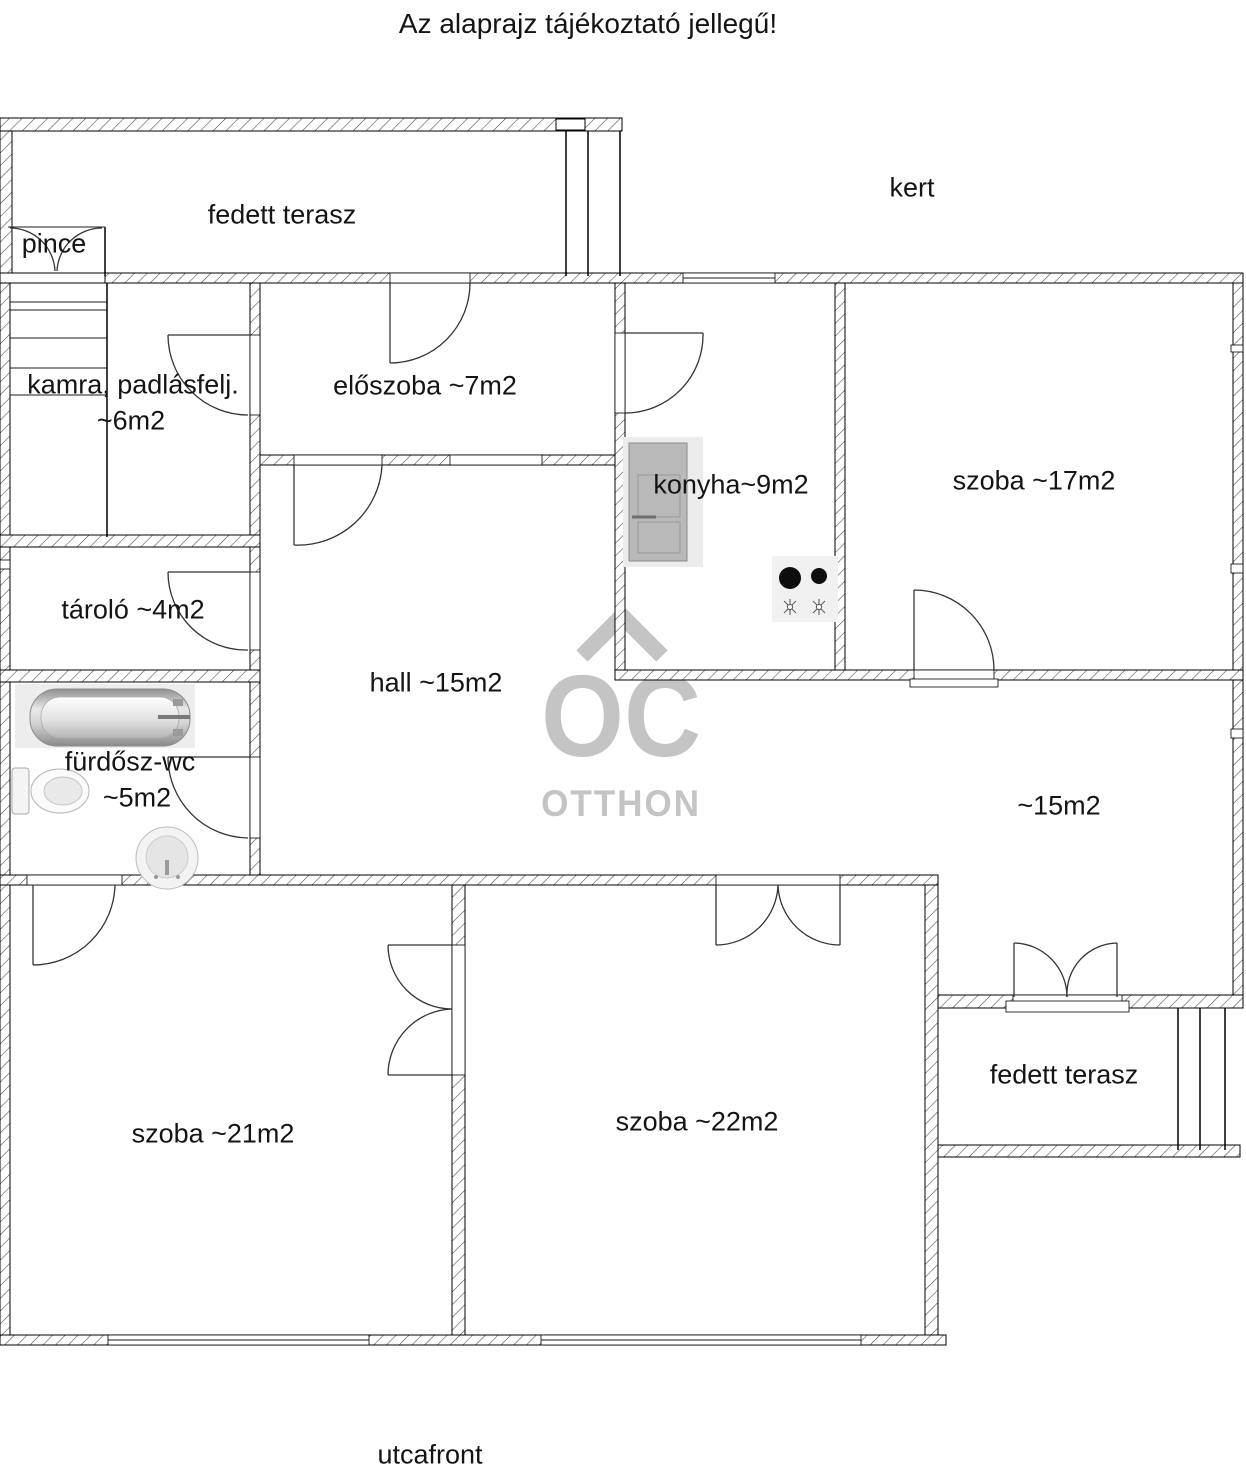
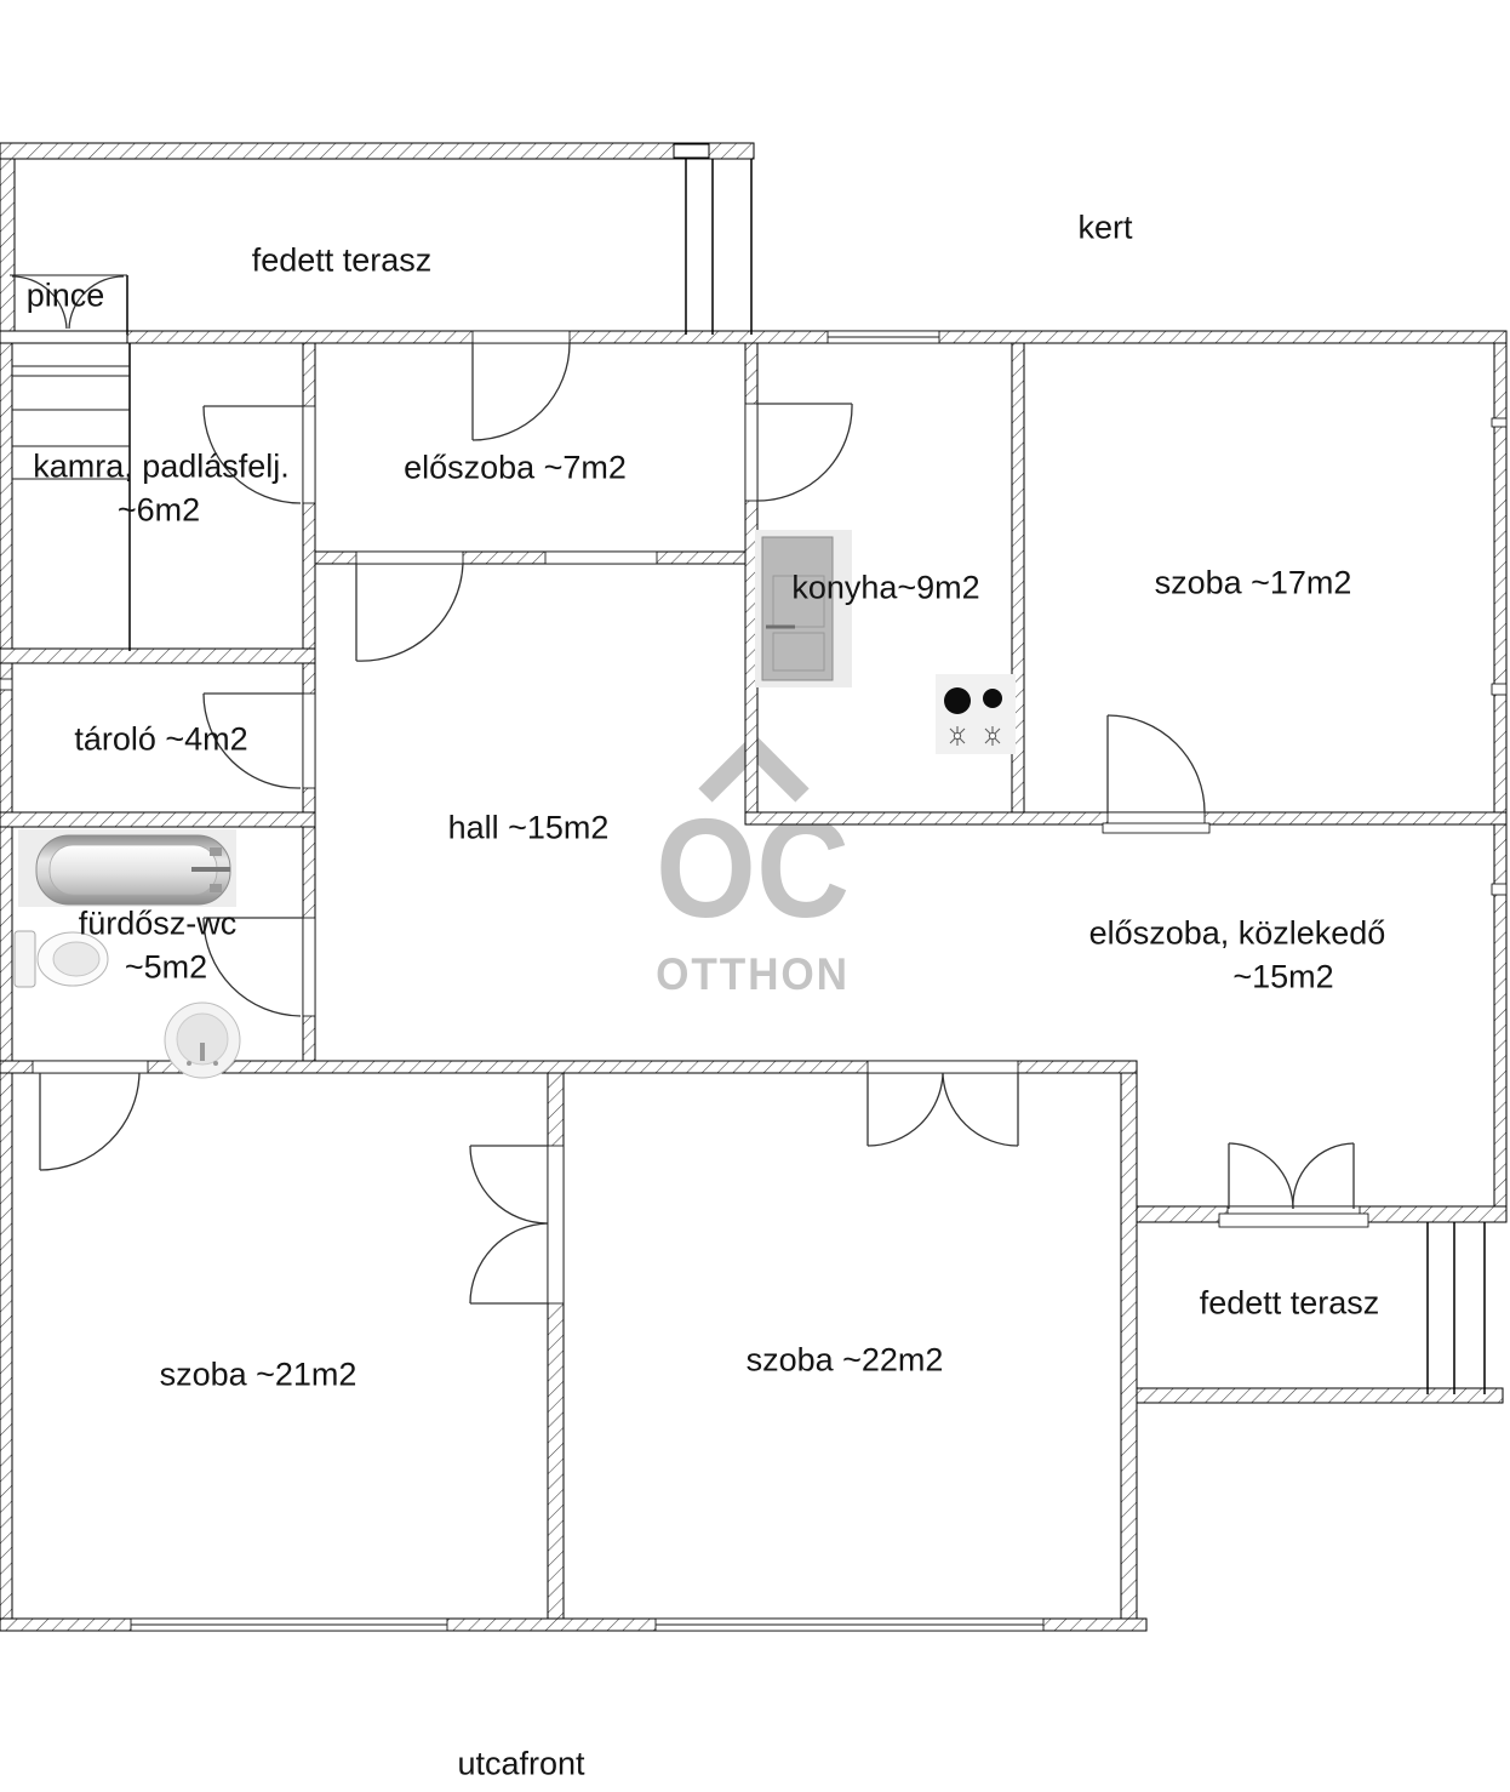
  OC
  OTTHON
- Az alaprajz tájékoztató jellegű!
  fedett terasz
  pince
  kert
  kamra, padlásfelj.
  ~6m2
  előszoba ~7m2
  konyha~9m2
  szoba ~17m2
  tároló ~4m2
  hall ~15m2
  fürdősz-wc
  ~5m2
+ előszoba, közlekedő
  ~15m2
  szoba ~21m2
  szoba ~22m2
  fedett terasz
  utcafront
